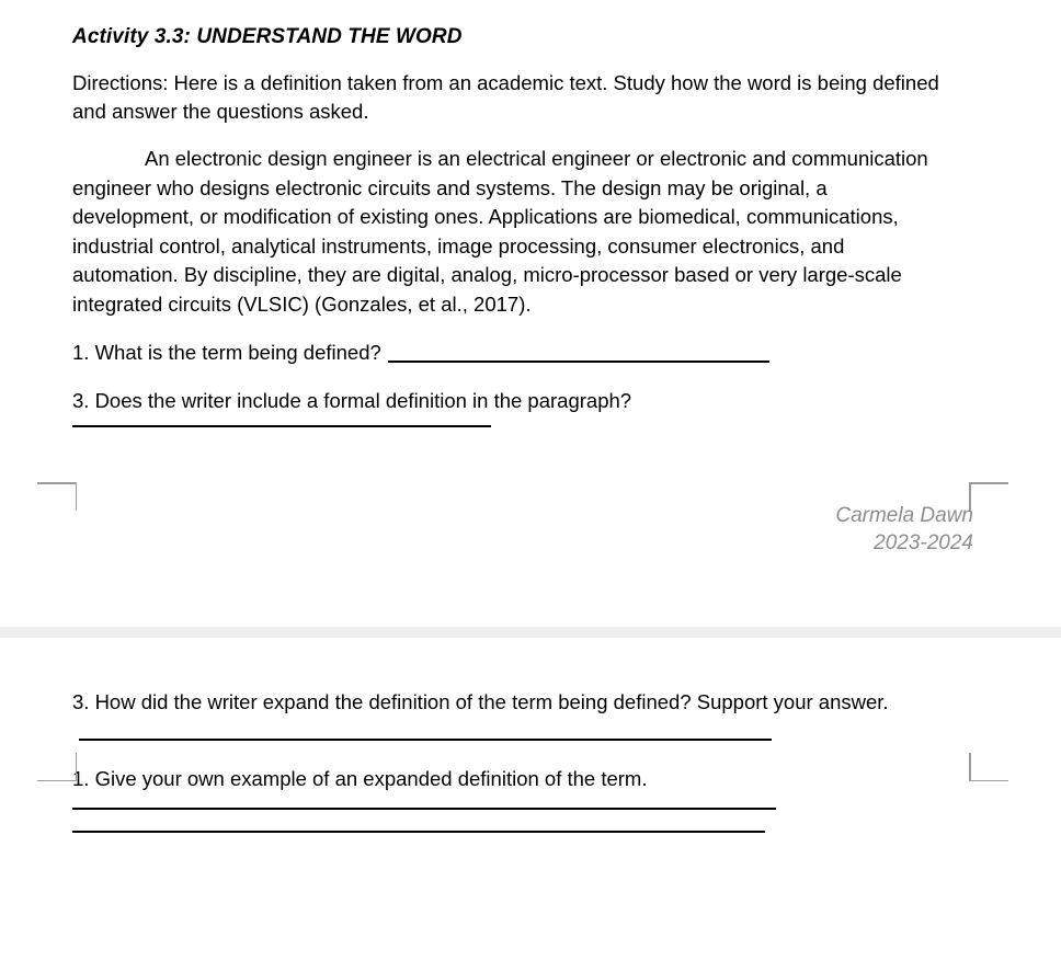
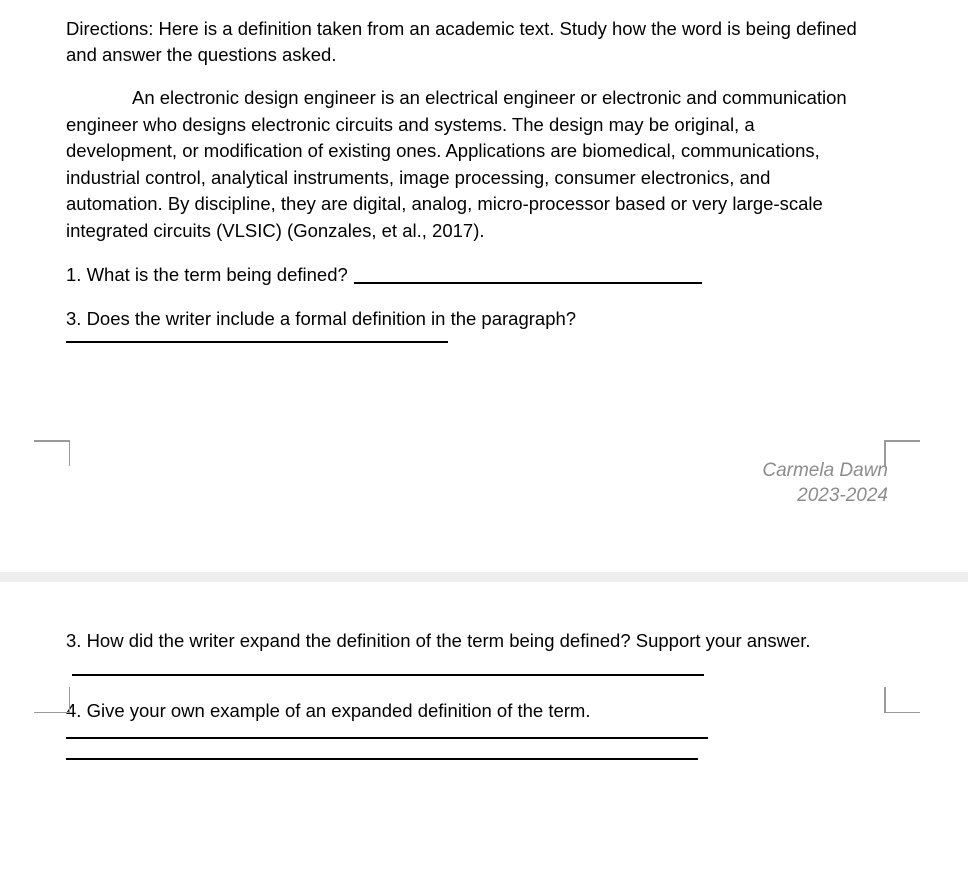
- Activity 3.3: UNDERSTAND THE WORD
  Directions: Here is a definition taken from an academic text. Study how the word is being defined and answer the questions asked.
  An electronic design engineer is an electrical engineer or electronic and communication engineer who designs electronic circuits and systems. The design may be original, a development, or modification of existing ones. Applications are biomedical, communications, industrial control, analytical instruments, image processing, consumer electronics, and automation. By discipline, they are digital, analog, micro-processor based or very large-scale integrated circuits (VLSIC) (Gonzales, et al., 2017).
  1. What is the term being defined?
  3. Does the writer include a formal definition in the paragraph?
  Carmela Dawn
  2023-2024
  3. How did the writer expand the definition of the term being defined? Support your answer.
- 1. Give your own example of an expanded definition of the term.
+ 4. Give your own example of an expanded definition of the term.
